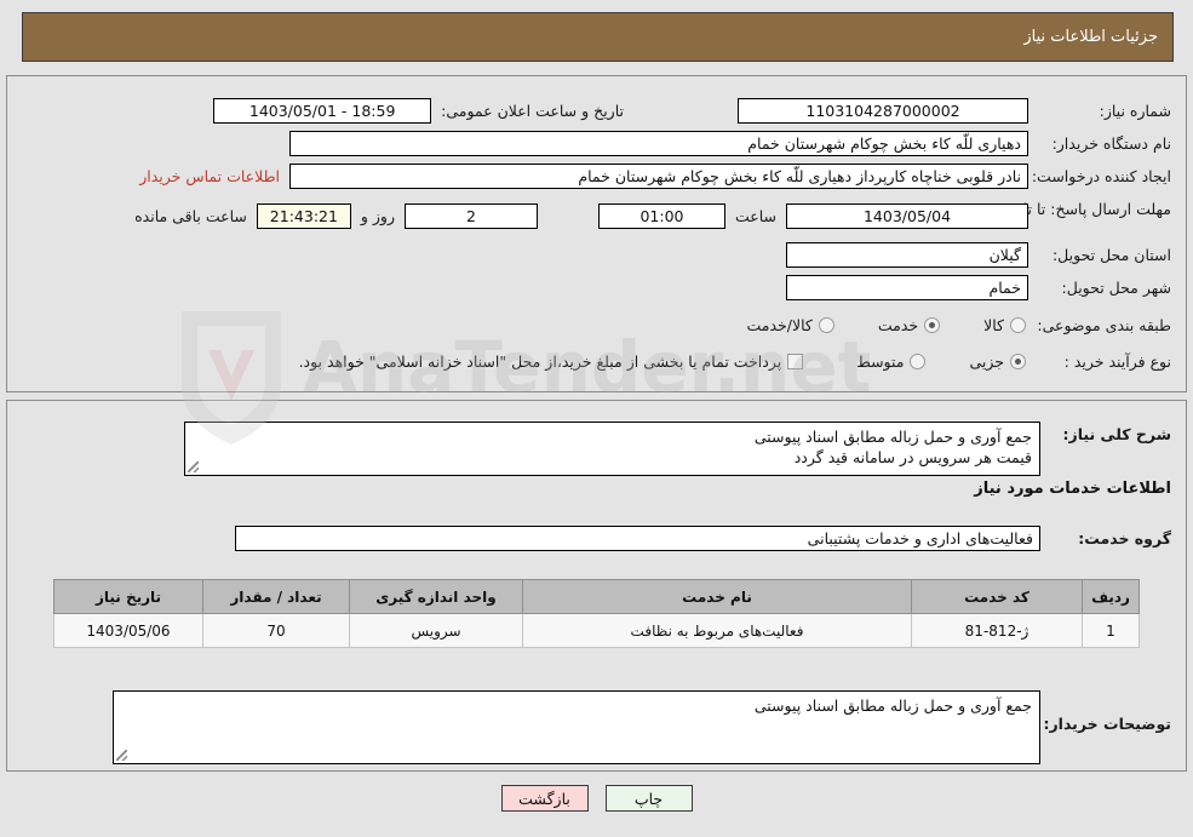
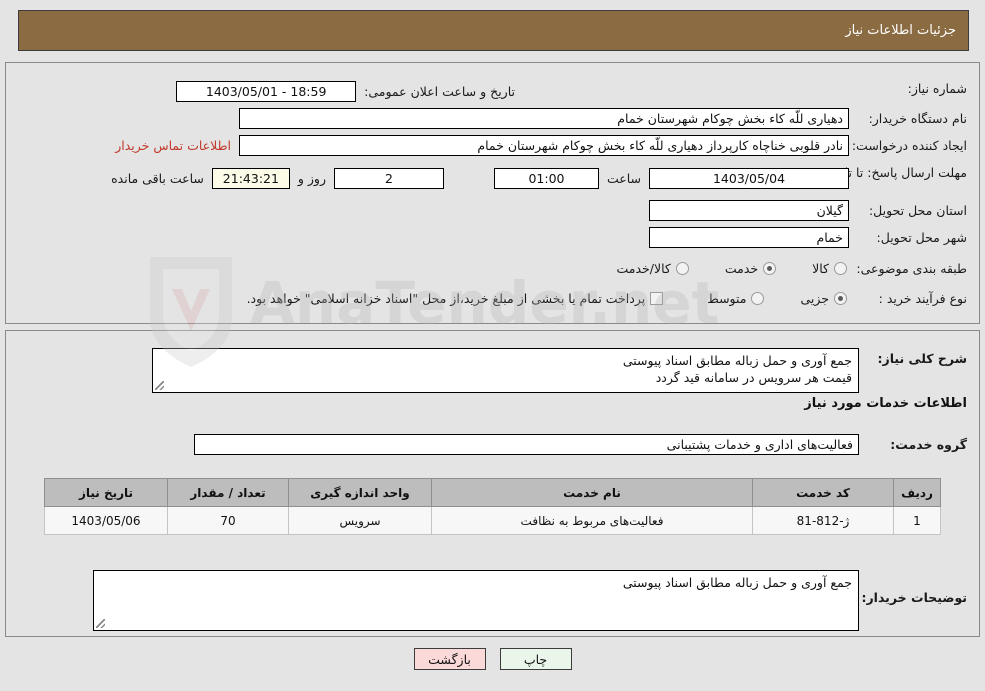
  AnaTender.net
  جزئیات اطلاعات نیاز
  شماره نیاز:
- 1103104287000002
  تاریخ و ساعت اعلان عمومی:
  18:59 - 1403/05/01
  نام دستگاه خریدار:
  دهیاری للّه کاء بخش چوکام شهرستان خمام
  ایجاد کننده درخواست:
  نادر قلوبی خناچاه کارپرداز دهیاری للّه کاء بخش چوکام شهرستان خمام
  اطلاعات تماس خریدار
  مهلت ارسال پاسخ: تا ت
  1403/05/04
  ساعت
  01:00
  2
  روز و
  21:43:21
  ساعت باقی مانده
  استان محل تحویل:
  گیلان
  شهر محل تحویل:
  خمام
  طبقه بندی موضوعی:
  کالا
  خدمت
  کالا/خدمت
  نوع فرآیند خرید :
  جزیی
  متوسط
  پرداخت تمام یا بخشی از مبلغ خرید،از محل "اسناد خزانه اسلامی" خواهد بود.
  شرح کلی نیاز:
  جمع آوری و حمل زباله مطابق اسناد پیوستی
  قیمت هر سرویس در سامانه قید گردد
  اطلاعات خدمات مورد نیاز
  گروه خدمت:
  فعالیت‌های اداری و خدمات پشتیبانی
  ردیف	کد خدمت	نام خدمت	واحد اندازه گیری	تعداد / مقدار	تاریخ نیاز
  1	ژ-812-81	فعالیت‌های مربوط به نظافت	سرویس	70	1403/05/06
  توضیحات خریدار:
  جمع آوری و حمل زباله مطابق اسناد پیوستی
  چاپ
  بازگشت
